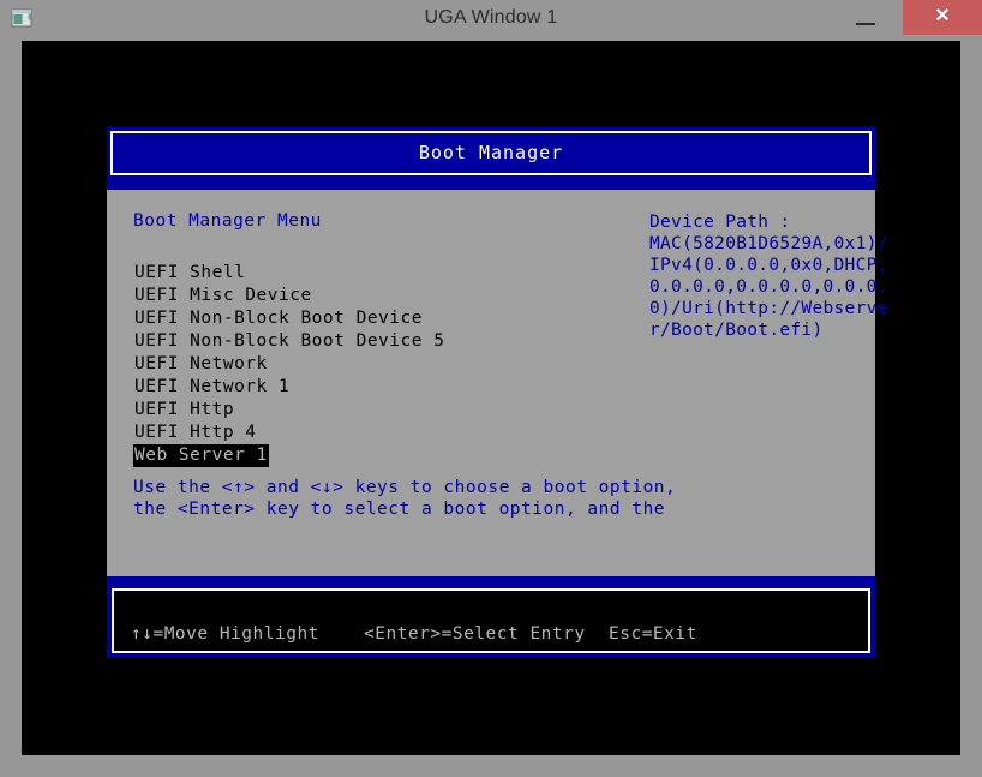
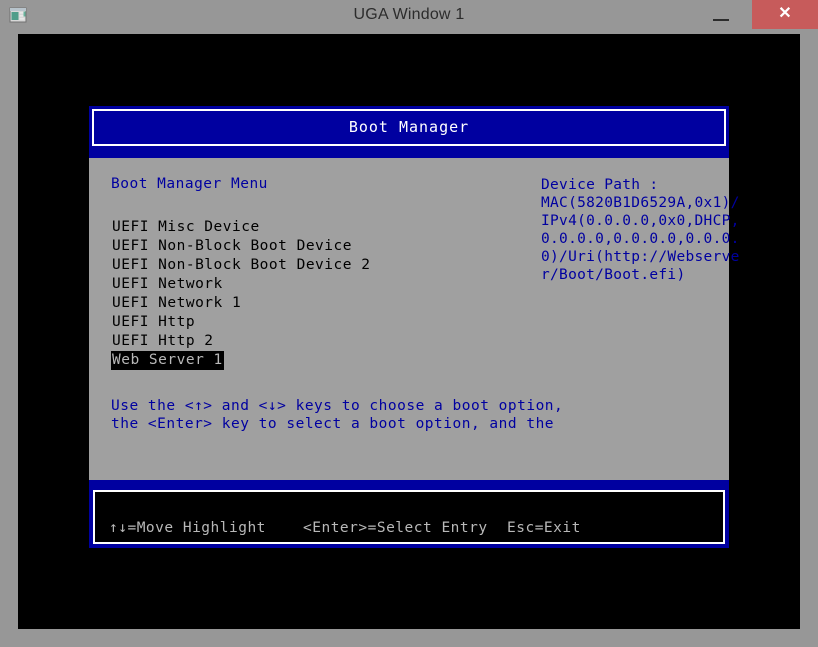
  UGA Window 1
  ✕
  Boot Manager
  Boot Manager Menu
- UEFI Shell
  UEFI Misc Device
  UEFI Non-Block Boot Device
- UEFI Non-Block Boot Device 5
+ UEFI Non-Block Boot Device 2
  UEFI Network
  UEFI Network 1
  UEFI Http
- UEFI Http 4
+ UEFI Http 2
  Web Server 1
  Use the <↑> and <↓> keys to choose a boot option, the <Enter> key to select a boot option, and the
  Device Path : MAC(5820B1D6529A,0x1)/ IPv4(0.0.0.0,0x0,DHCP, 0.0.0.0,0.0.0.0,0.0.0. 0)/Uri(http://Webserve r/Boot/Boot.efi)
  ↑↓=Move Highlight
  <Enter>=Select Entry
  Esc=Exit
